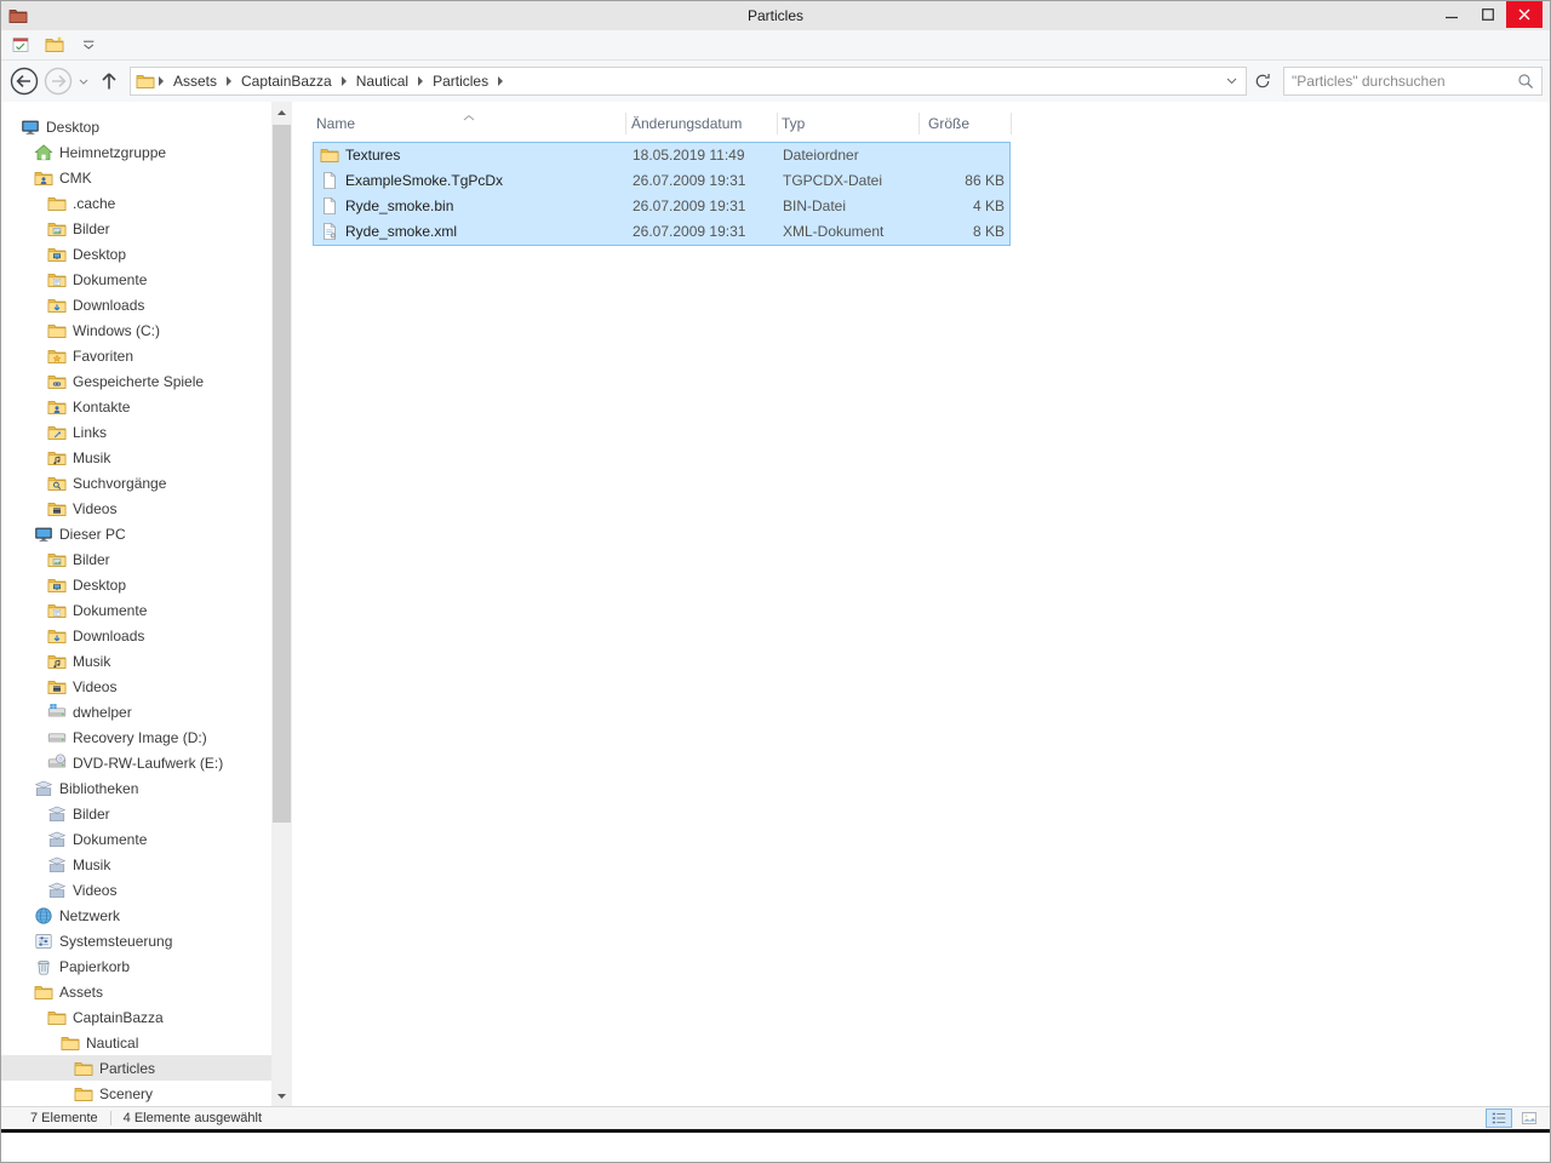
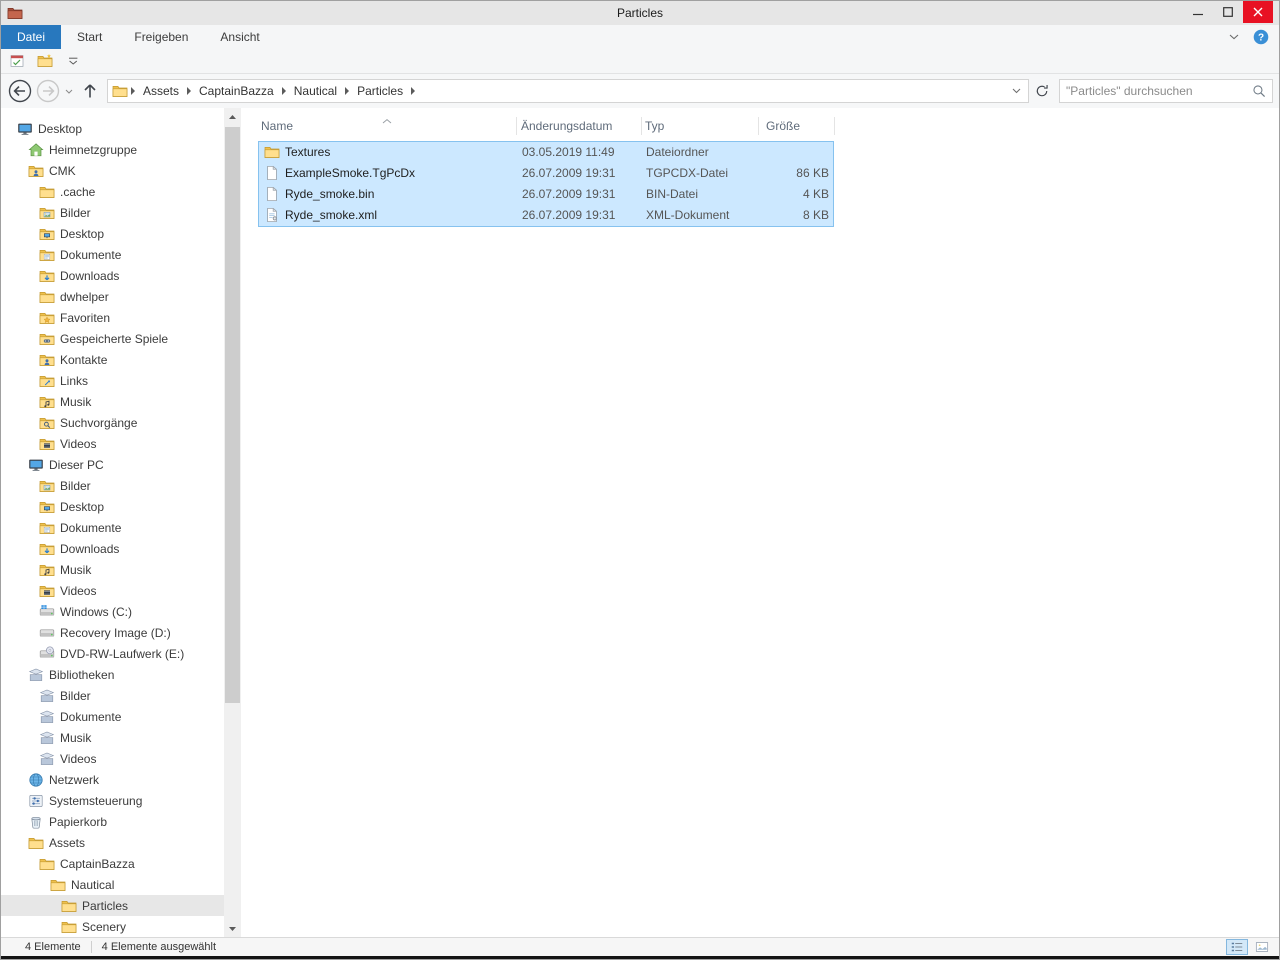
  Particles
+ Datei
+ Start
+ Freigeben
+ Ansicht
+ ?
  Assets
  CaptainBazza
  Nautical
  Particles
  "Particles" durchsuchen
  Desktop
  Heimnetzgruppe
  CMK
  .cache
  Bilder
  Desktop
  Dokumente
  Downloads
- Windows (C:)
+ dwhelper
  Favoriten
  Gespeicherte Spiele
  Kontakte
  Links
  Musik
  Suchvorgänge
  Videos
  Dieser PC
  Bilder
  Desktop
  Dokumente
  Downloads
  Musik
  Videos
- dwhelper
+ Windows (C:)
  Recovery Image (D:)
  DVD-RW-Laufwerk (E:)
  Bibliotheken
  Bilder
  Dokumente
  Musik
  Videos
  Netzwerk
  Systemsteuerung
  Papierkorb
  Assets
  CaptainBazza
  Nautical
  Particles
  Scenery
  Name
  Änderungsdatum
  Typ
  Größe
  Textures
- 18.05.2019 11:49
+ 03.05.2019 11:49
  Dateiordner
  ExampleSmoke.TgPcDx
  26.07.2009 19:31
  TGPCDX-Datei
  86 KB
  Ryde_smoke.bin
  26.07.2009 19:31
  BIN-Datei
  4 KB
  Ryde_smoke.xml
  26.07.2009 19:31
  XML-Dokument
  8 KB
- 7 Elemente
+ 4 Elemente
  4 Elemente ausgewählt
